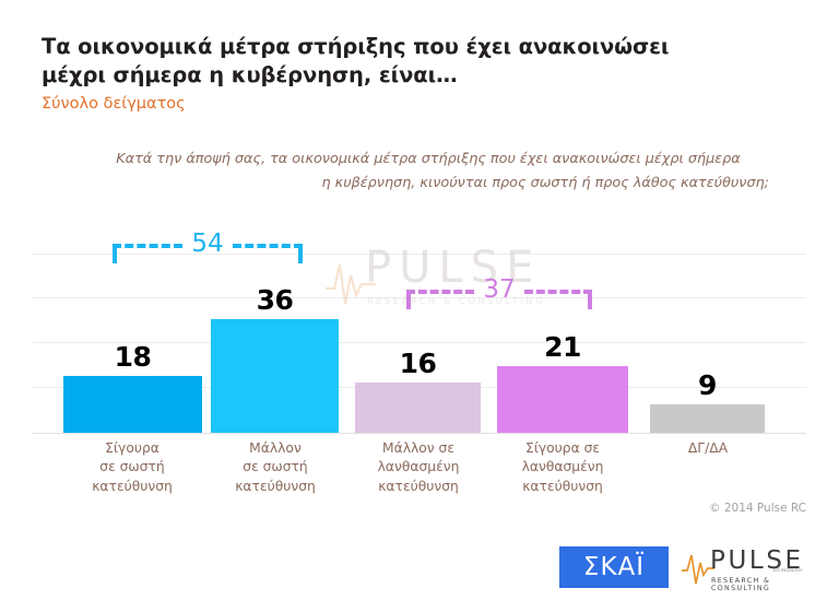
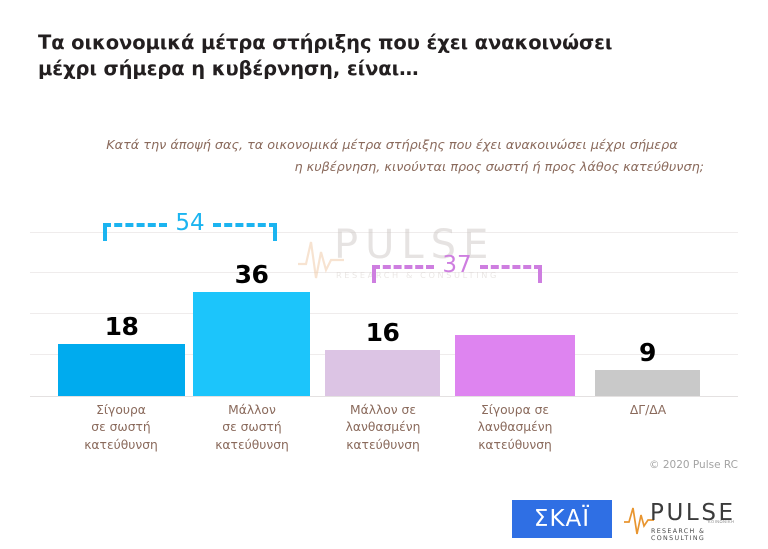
  Τα οικονομικά μέτρα στήριξης που έχει ανακοινώσει
  μέχρι σήμερα η κυβέρνηση, είναι…
- Σύνολο δείγματος
  Κατά την άποψή σας, τα οικονομικά μέτρα στήριξης που έχει ανακοινώσει μέχρι σήμερα
  η κυβέρνηση, κινούνται προς σωστή ή προς λάθος κατεύθυνση;
  PULSE
  RESERCH & CONSULTING
  18
  36
  16
- 21
  9
  54
  37
  Σίγουρα
  σε σωστή
  κατεύθυνση
  Μάλλον
  σε σωστή
  κατεύθυνση
  Μάλλον σε
  λανθασμένη
  κατεύθυνση
  Σίγουρα σε
  λανθασμένη
  κατεύθυνση
  ΔΓ/ΔΑ
- © 2014 Pulse RC
+ © 2020 Pulse RC
  ΣΚΑΪ
  PULSE
